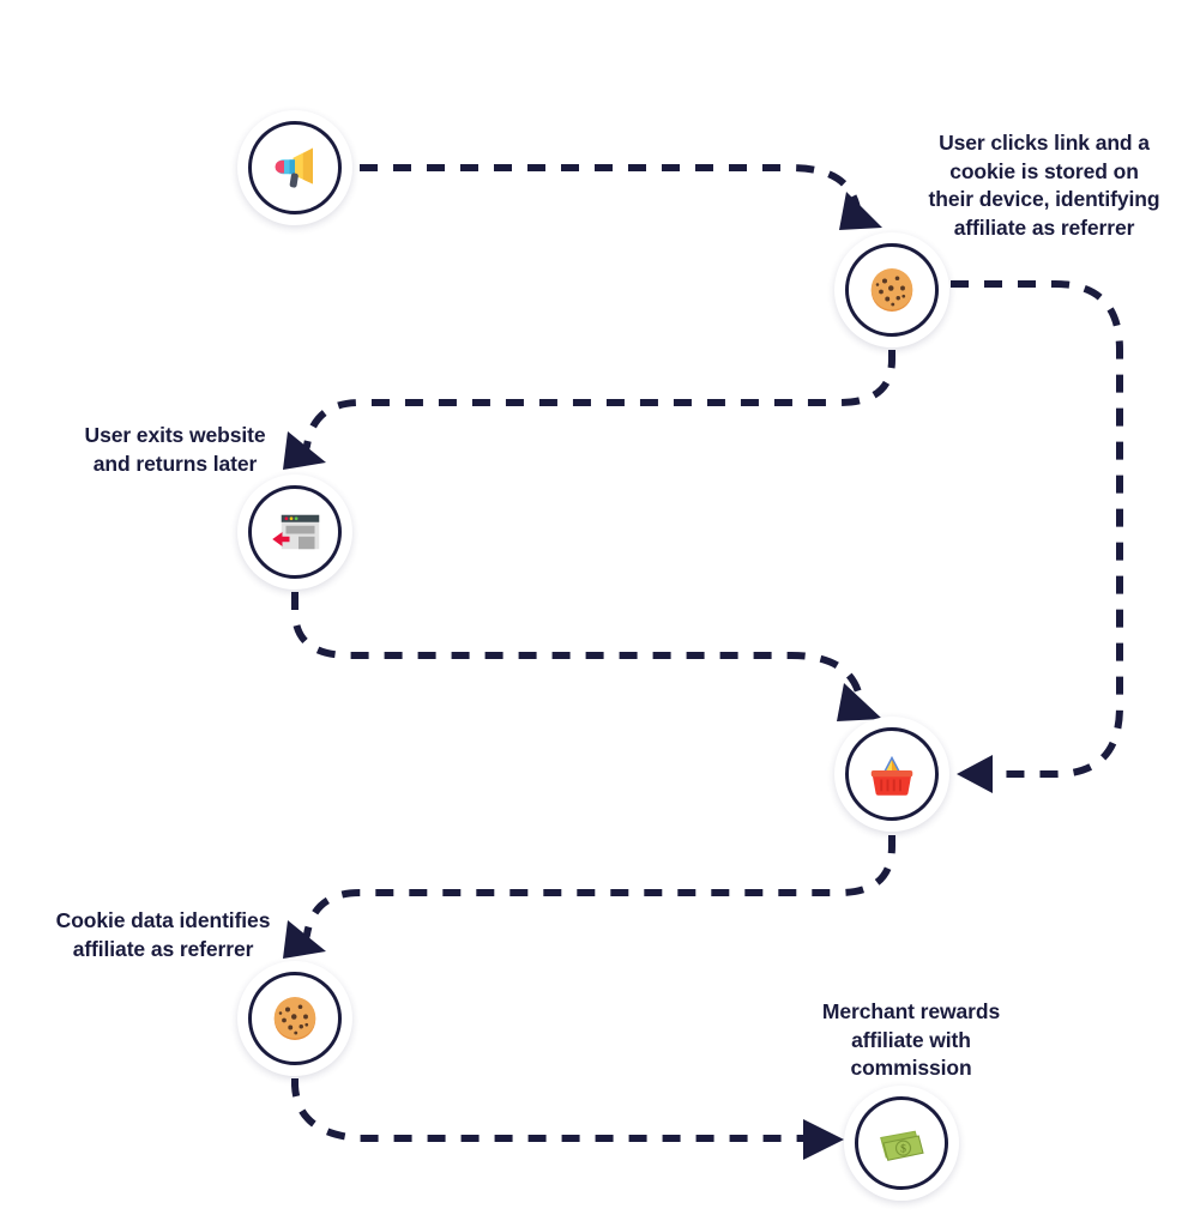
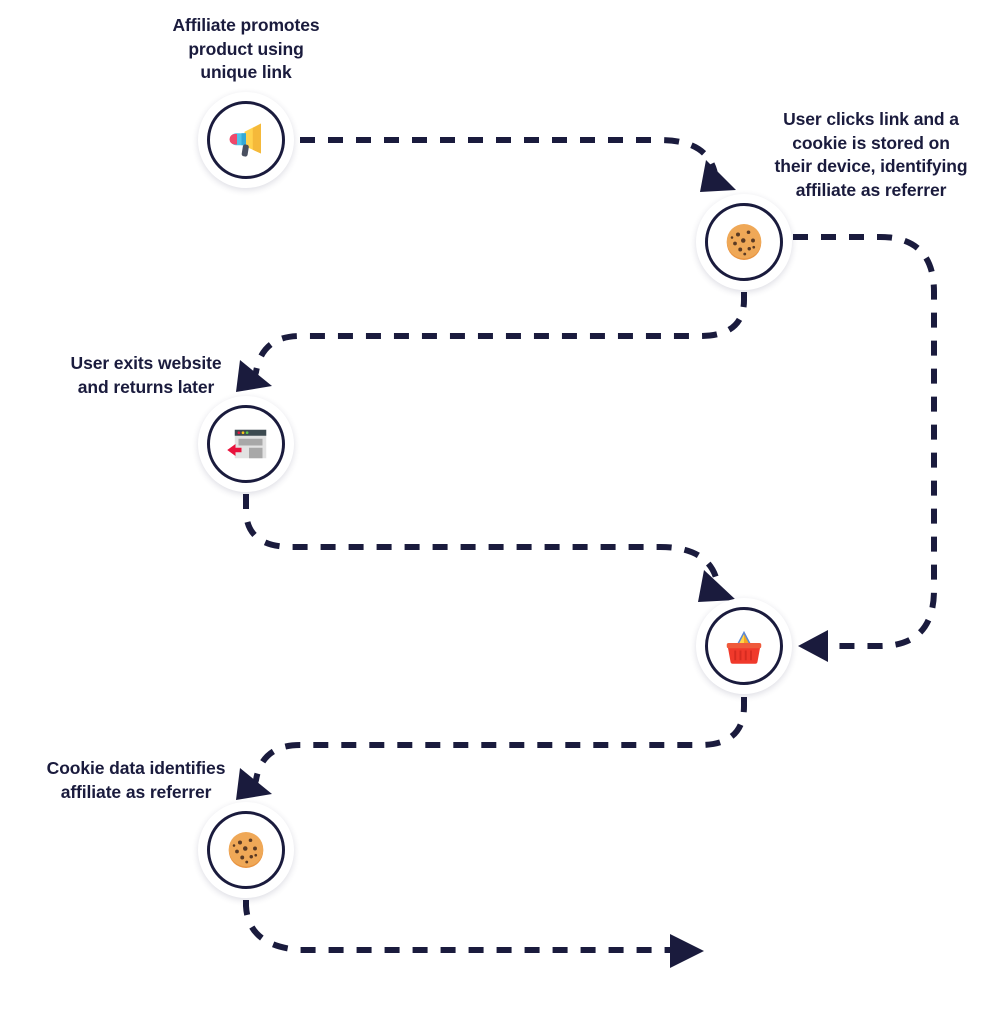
+ Affiliate promotes
+ product using
+ unique link
  User clicks link and a
  cookie is stored on
  their device, identifying
  affiliate as referrer
  User exits website
  and returns later
  Cookie data identifies
  affiliate as referrer
- Merchant rewards
- affiliate with
- commission
- $
